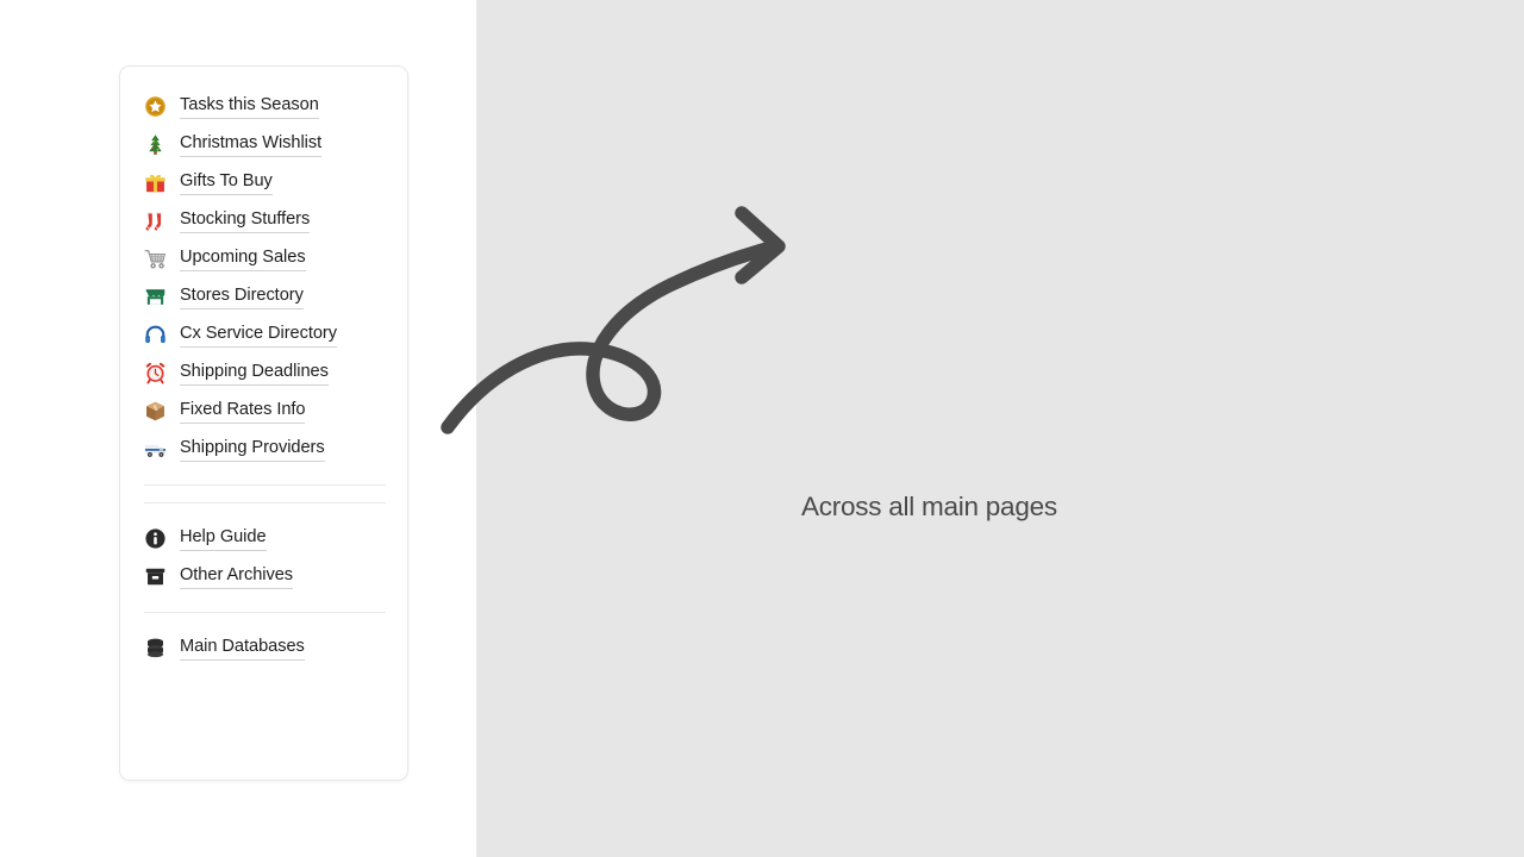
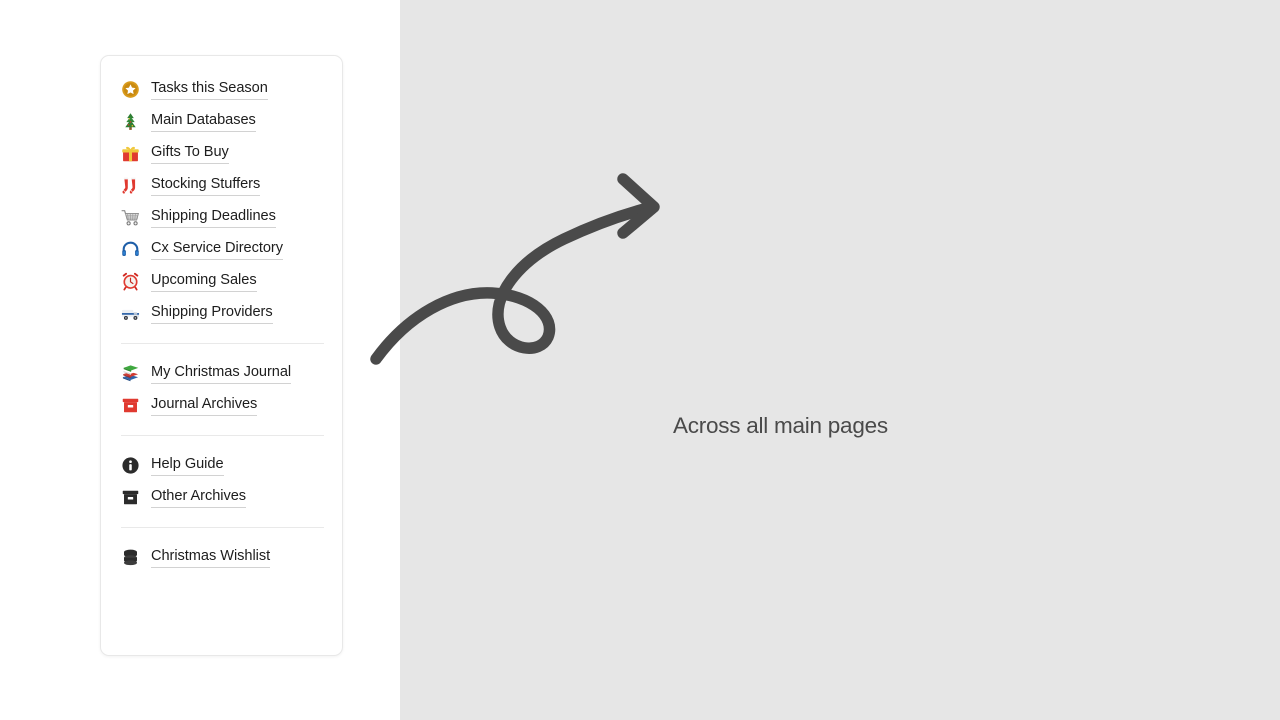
  Tasks this Season
- Christmas Wishlist
+ Main Databases
  Gifts To Buy
  Stocking Stuffers
- Upcoming Sales
+ Shipping Deadlines
- Stores Directory
  Cx Service Directory
- Shipping Deadlines
+ Upcoming Sales
- Fixed Rates Info
  Shipping Providers
+ My Christmas Journal
+ Journal Archives
  Help Guide
  Other Archives
- Main Databases
+ Christmas Wishlist
  Across all main pages
